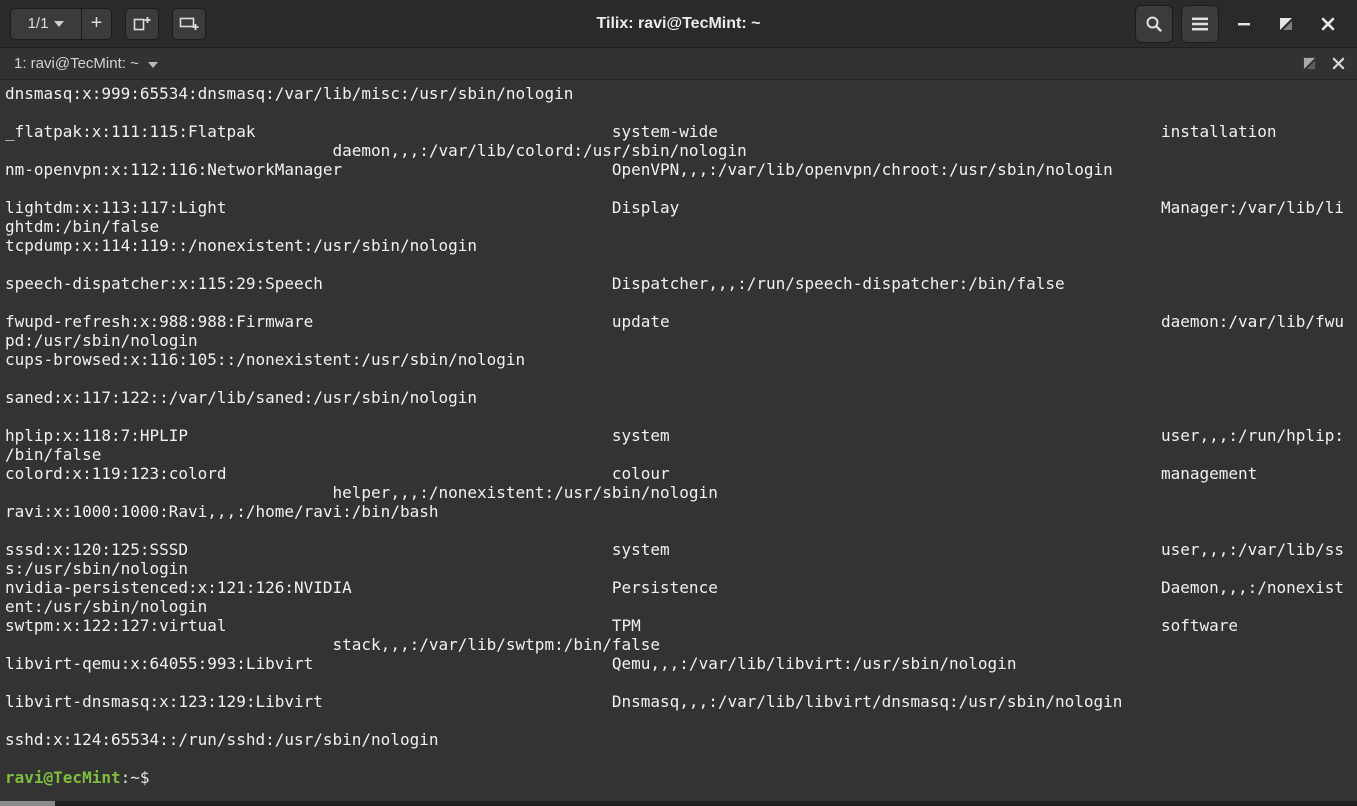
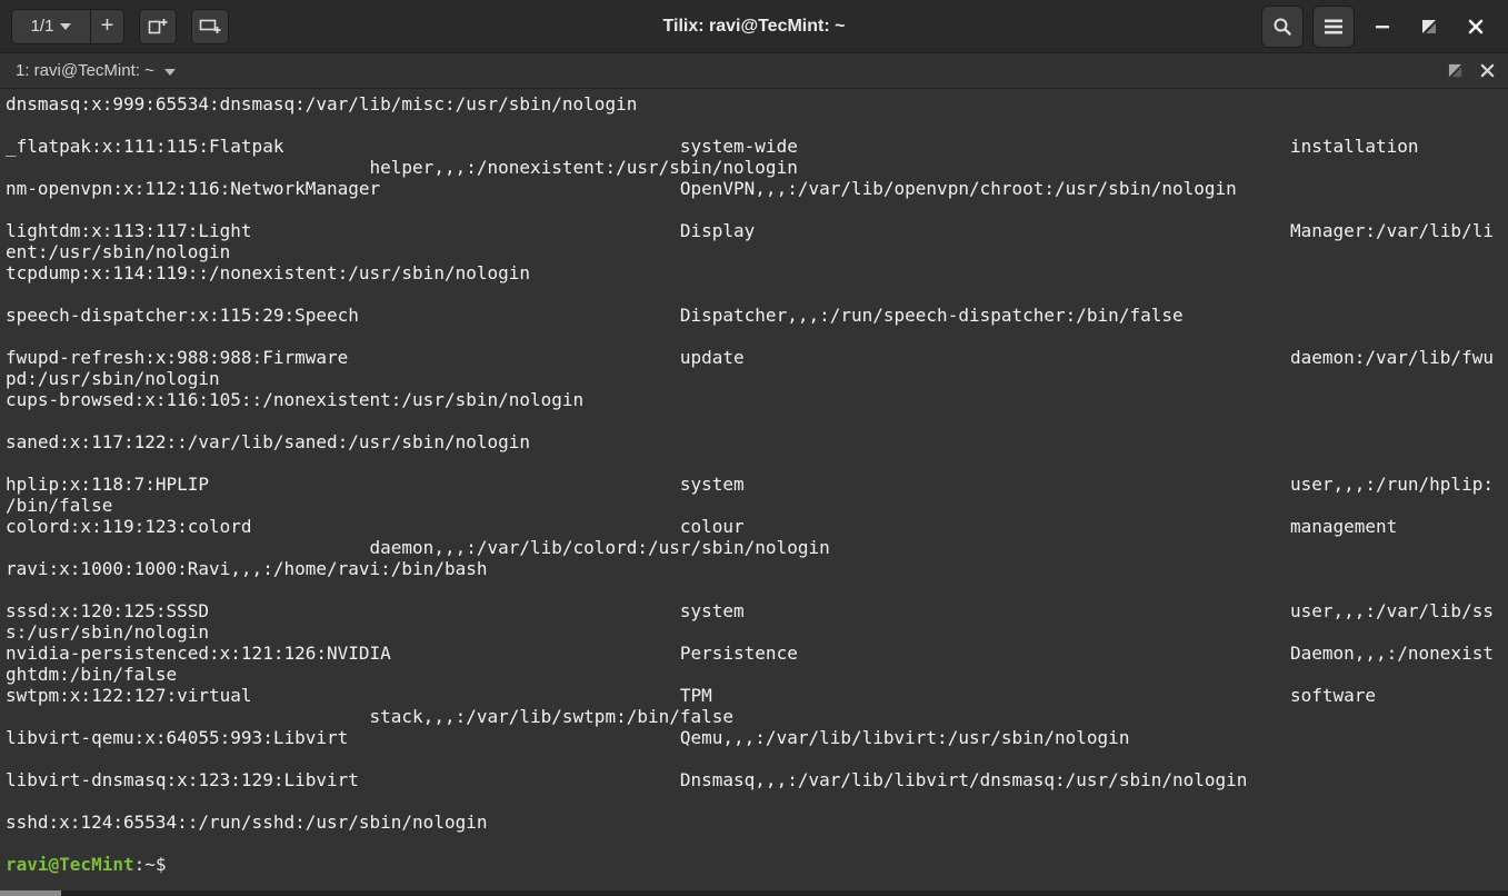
  1/1
  +
  Tilix: ravi@TecMint: ~
  1: ravi@TecMint: ~
  dnsmasq:x:999:65534:dnsmasq:/var/lib/misc:/usr/sbin/nologin
  _flatpak:x:111:115:Flatpak system-wide installation
- daemon,,,:/var/lib/colord:/usr/sbin/nologin
+ helper,,,:/nonexistent:/usr/sbin/nologin
  nm-openvpn:x:112:116:NetworkManager OpenVPN,,,:/var/lib/openvpn/chroot:/usr/sbin/nologin
  lightdm:x:113:117:Light Display Manager:/var/lib/li
- ghtdm:/bin/false
+ ent:/usr/sbin/nologin
  tcpdump:x:114:119::/nonexistent:/usr/sbin/nologin
  speech-dispatcher:x:115:29:Speech Dispatcher,,,:/run/speech-dispatcher:/bin/false
  fwupd-refresh:x:988:988:Firmware update daemon:/var/lib/fwu
  pd:/usr/sbin/nologin
  cups-browsed:x:116:105::/nonexistent:/usr/sbin/nologin
  saned:x:117:122::/var/lib/saned:/usr/sbin/nologin
  hplip:x:118:7:HPLIP system user,,,:/run/hplip:
  /bin/false
  colord:x:119:123:colord colour management
- helper,,,:/nonexistent:/usr/sbin/nologin
+ daemon,,,:/var/lib/colord:/usr/sbin/nologin
  ravi:x:1000:1000:Ravi,,,:/home/ravi:/bin/bash
  sssd:x:120:125:SSSD system user,,,:/var/lib/ss
  s:/usr/sbin/nologin
  nvidia-persistenced:x:121:126:NVIDIA Persistence Daemon,,,:/nonexist
- ent:/usr/sbin/nologin
+ ghtdm:/bin/false
  swtpm:x:122:127:virtual TPM software
  stack,,,:/var/lib/swtpm:/bin/false
  libvirt-qemu:x:64055:993:Libvirt Qemu,,,:/var/lib/libvirt:/usr/sbin/nologin
  libvirt-dnsmasq:x:123:129:Libvirt Dnsmasq,,,:/var/lib/libvirt/dnsmasq:/usr/sbin/nologin
  sshd:x:124:65534::/run/sshd:/usr/sbin/nologin
  ravi@TecMint:~$
